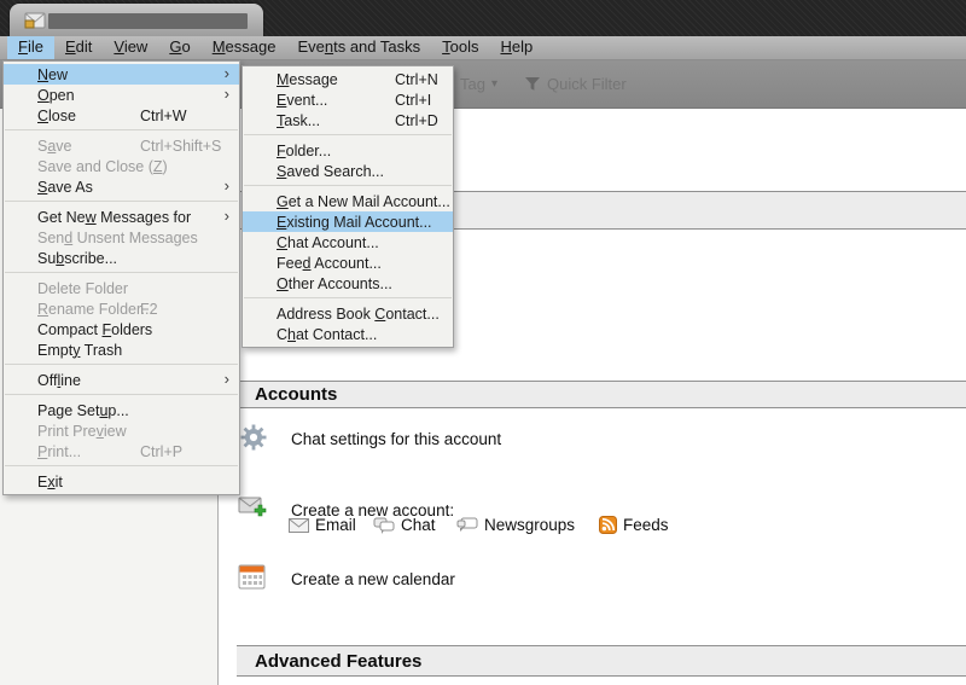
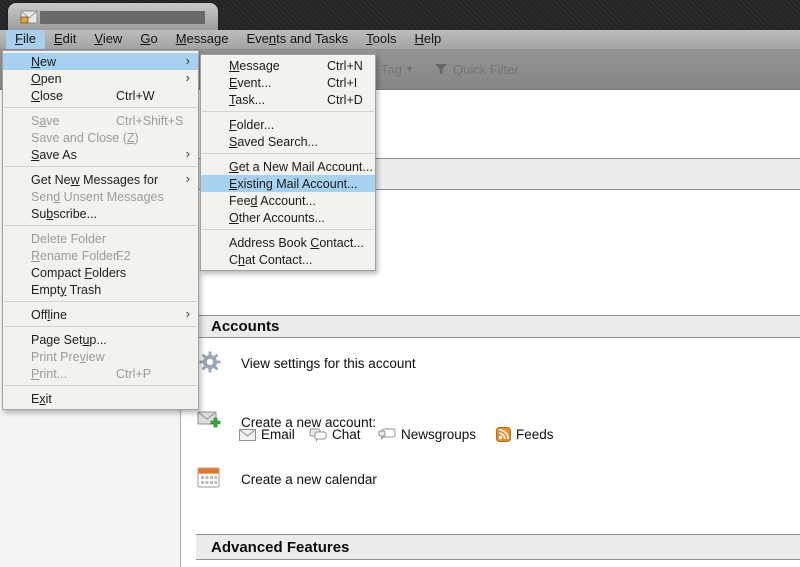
  File
  Edit
  View
  Go
  Message
  Events and Tasks
  Tools
  Help
  Tag
  ▾
  Quick Filter
  Accounts
- Chat settings for this account
+ View settings for this account
  Create a new account:
  Email
  Chat
  Newsgroups
  Feeds
  Create a new calendar
  Advanced Features
  New
  ›
  Open
  ›
  Close
  Ctrl+W
  Save
  Ctrl+Shift+S
  Save and Close (Z)
  Save As
  ›
  Get New Messages for
  ›
  Send Unsent Messages
  Subscribe...
  Delete Folder
  Rename Folder...
  F2
  Compact Folders
  Empty Trash
  Offline
  ›
  Page Setup...
  Print Preview
  Print...
  Ctrl+P
  Exit
  Message
  Ctrl+N
  Event...
  Ctrl+I
  Task...
  Ctrl+D
  Folder...
  Saved Search...
  Get a New Mail Account...
  Existing Mail Account...
- Chat Account...
  Feed Account...
  Other Accounts...
  Address Book Contact...
  Chat Contact...
